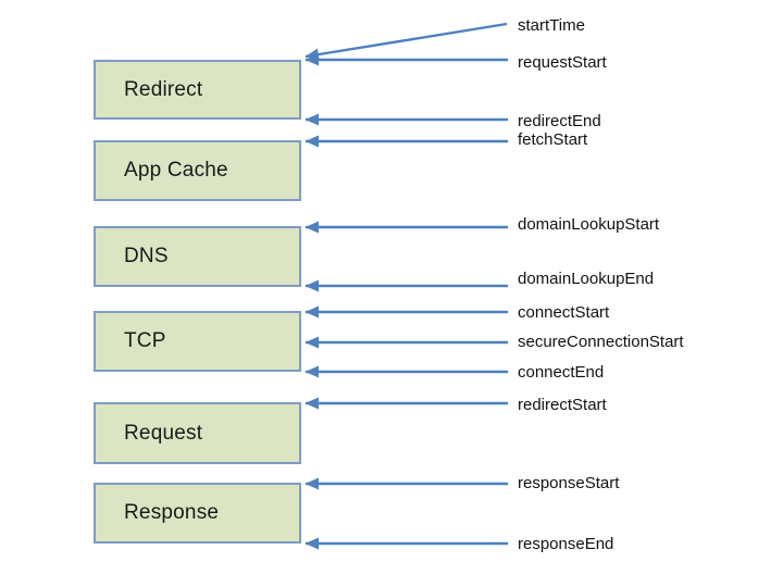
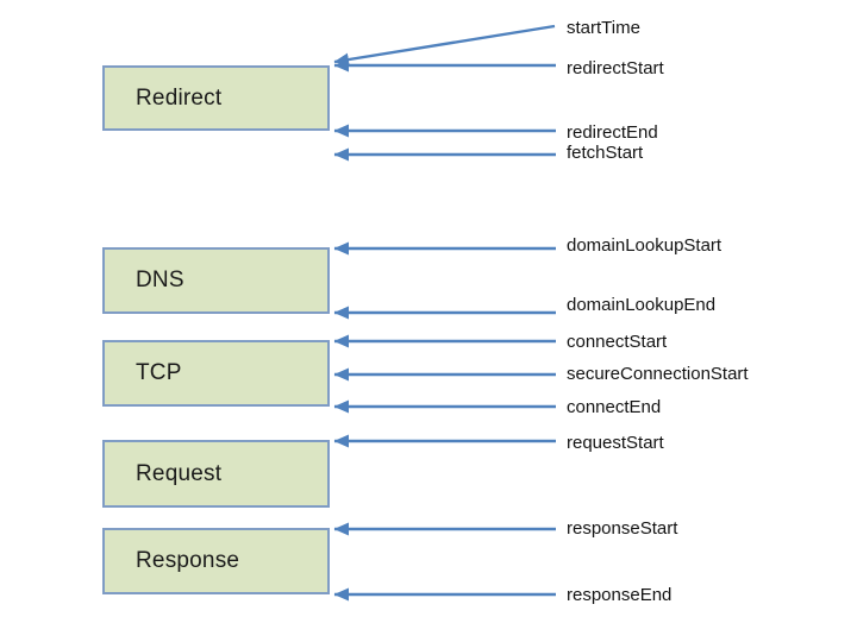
  Redirect
- App Cache
  DNS
  TCP
  Request
  Response
  startTime
- requestStart
+ redirectStart
  redirectEnd
  fetchStart
  domainLookupStart
  domainLookupEnd
  connectStart
  secureConnectionStart
  connectEnd
- redirectStart
+ requestStart
  responseStart
  responseEnd
